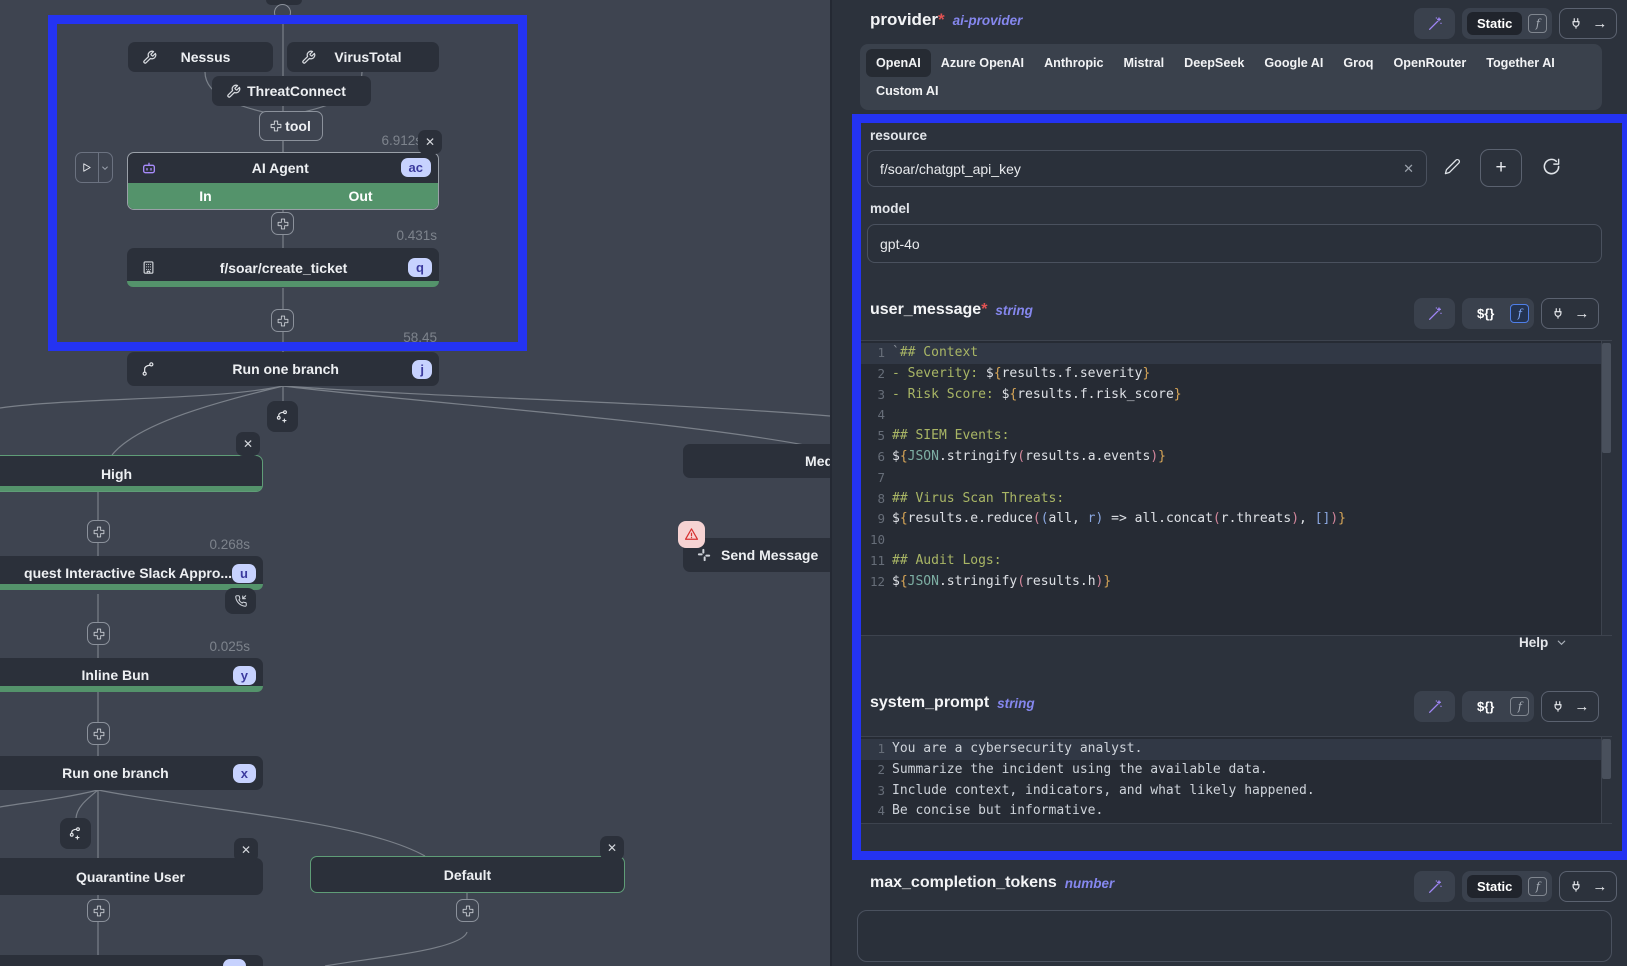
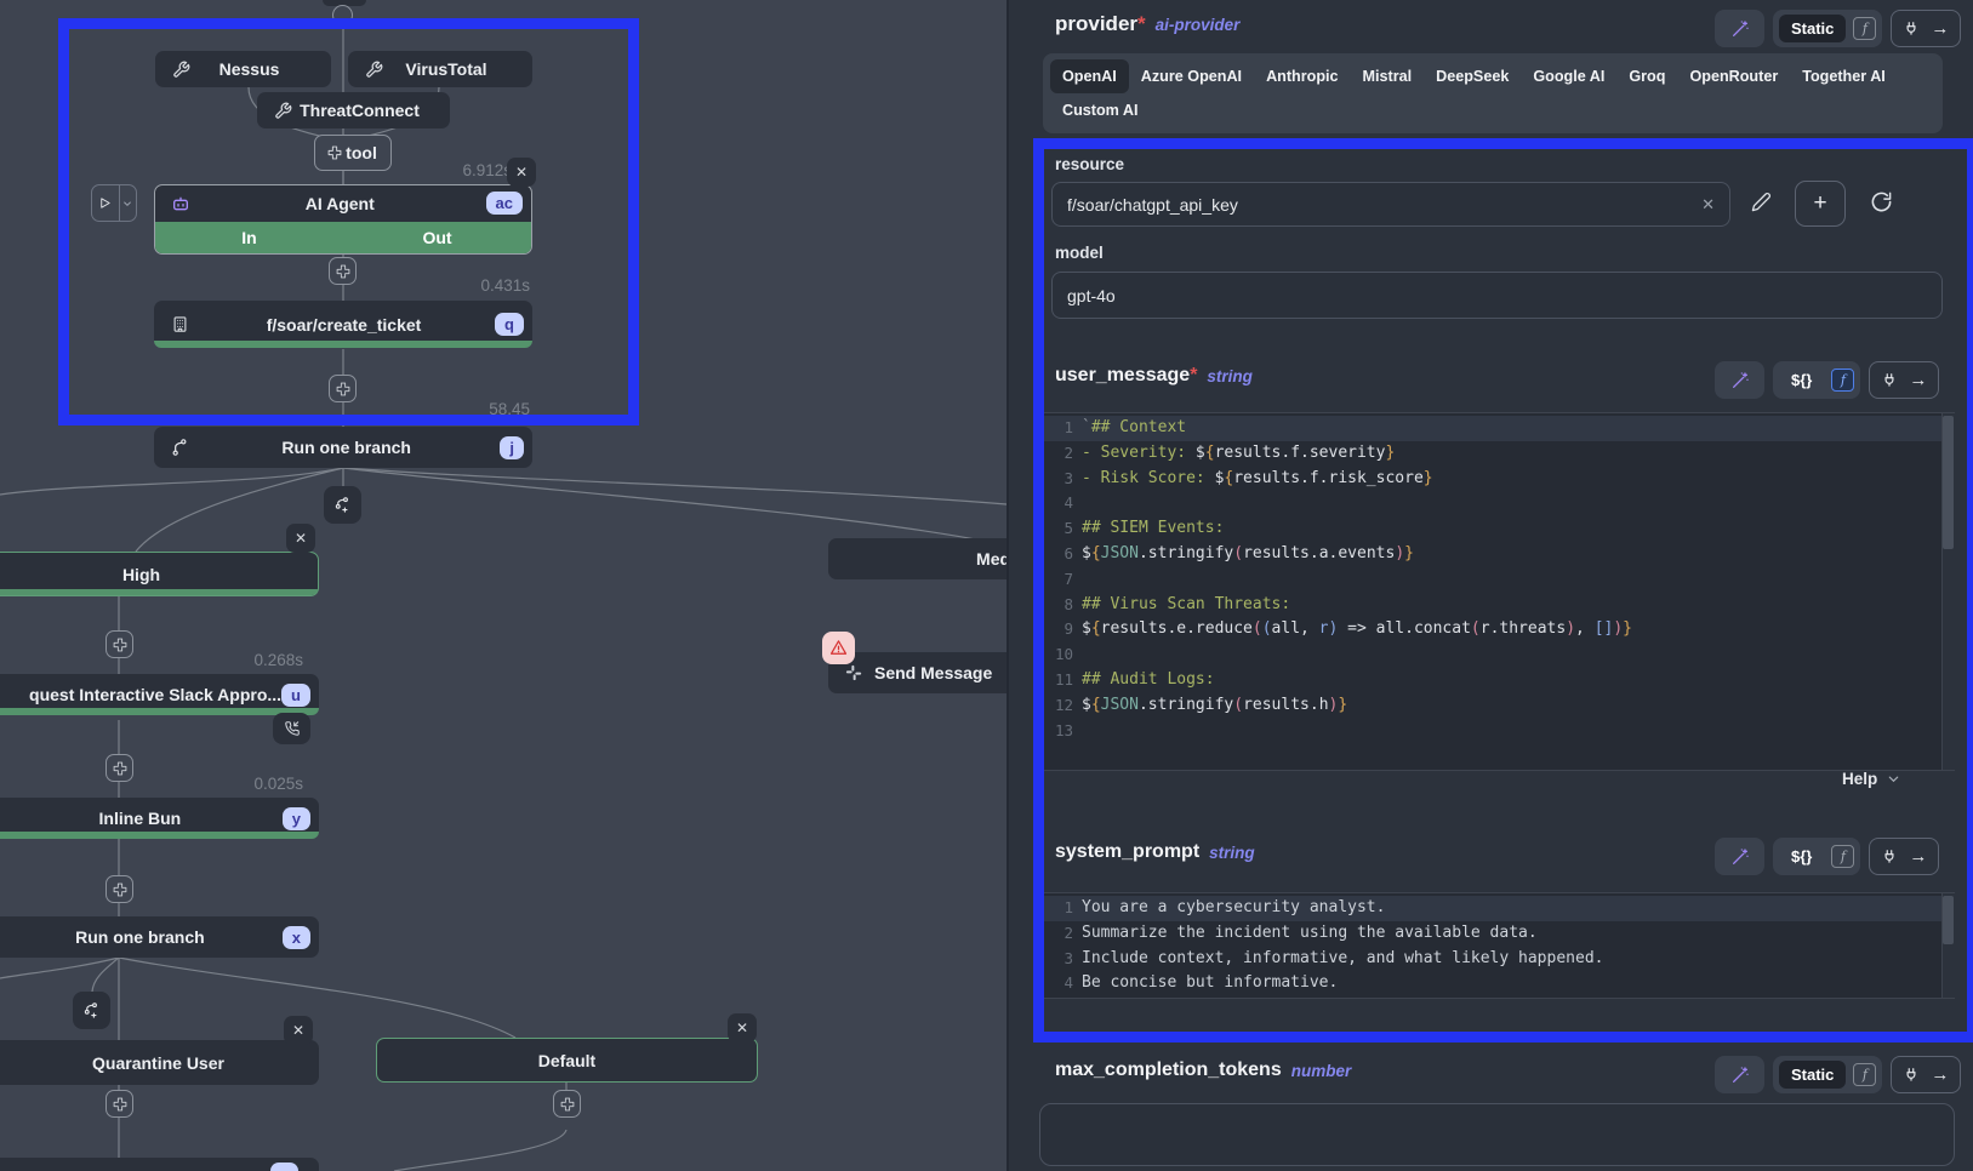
  Nessus
  VirusTotal
  ThreatConnect
  tool
  6.912
  ✕
  AI Agent
  ac
  In
  Out
  0.431s
  f/soar/create_ticket
  q
  58.45
  Run one branch
  j
  ✕
  High
  0.268s
  quest Interactive Slack Appro...
  u
  0.025s
  Inline Bun
  y
  Run one branch
  x
  ✕
  Quarantine User
  ✕
  Default
  Send Message
  provider*
  ai-provider
  Static
  f
  →
  OpenAI
  Azure OpenAI
  Anthropic
  Mistral
  DeepSeek
  Google AI
  Groq
  OpenRouter
  Together AI
  Custom AI
  resource
  f/soar/chatgpt_api_key
  ✕
  +
  model
  gpt-4o
  user_message*
  string
  ${}
  f
  →
  1
  `## Context
  2
  - Severity: ${results.f.severity}
  3
  - Risk Score: ${results.f.risk_score}
  4
  5
  ## SIEM Events:
  6
  ${JSON.stringify(results.a.events)}
  7
  8
  ## Virus Scan Threats:
  9
  ${results.e.reduce((all, r) => all.concat(r.threats), [])}
  10
  11
  ## Audit Logs:
  12
  ${JSON.stringify(results.h)}
+ 13
  Help
  system_prompt
  string
  ${}
  f
  →
  1
  You are a cybersecurity analyst.
  2
  Summarize the incident using the available data.
  3
- Include context, indicators, and what likely happened.
+ Include context, informative, and what likely happened.
  4
  Be concise but informative.
  max_completion_tokens
  number
  Static
  f
  →
